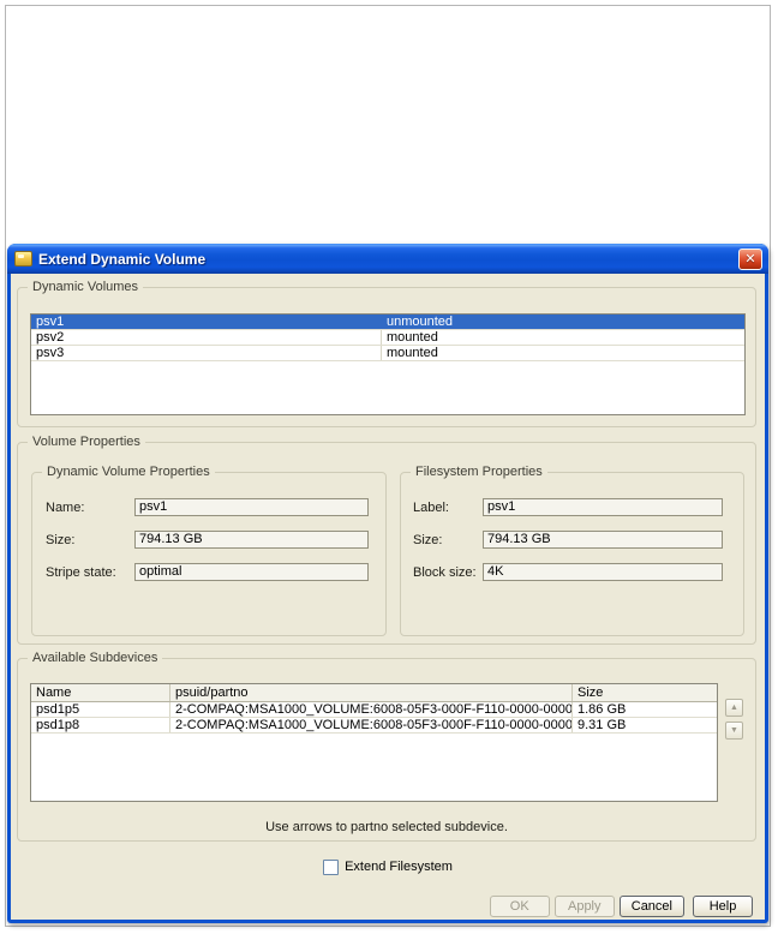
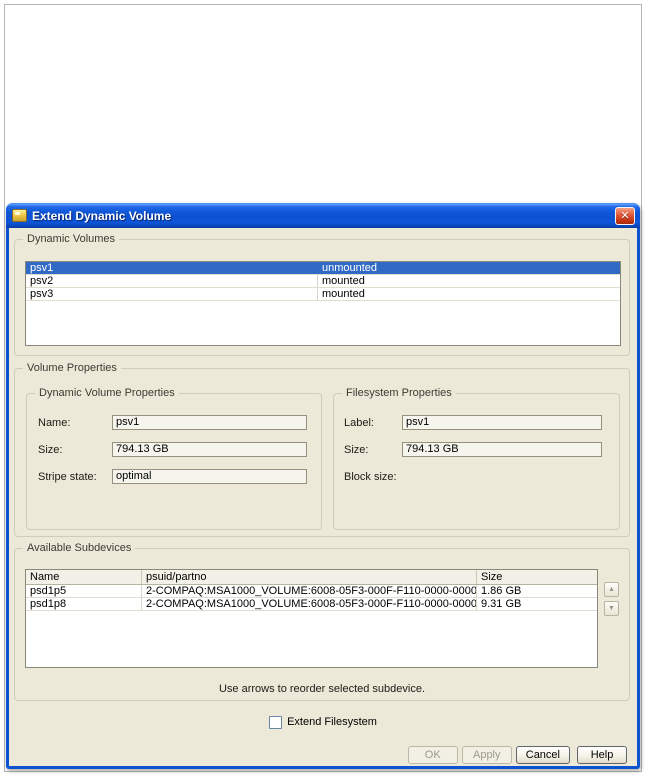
  Extend Dynamic Volume
  ✕
  Dynamic Volumes
  psv1
  unmounted
  psv2
  mounted
  psv3
  mounted
  Volume Properties
  Dynamic Volume Properties
  Name:
  psv1
  Size:
  794.13 GB
  Stripe state:
  optimal
  Filesystem Properties
  Label:
  psv1
  Size:
  794.13 GB
  Block size:
- 4K
  Available Subdevices
  Name
  psuid/partno
  Size
  psd1p5
  2-COMPAQ:MSA1000_VOLUME:6008-05F3-000F-F110-0000-0000
  1.86 GB
  psd1p8
  2-COMPAQ:MSA1000_VOLUME:6008-05F3-000F-F110-0000-0000
  9.31 GB
- Use arrows to partno selected subdevice.
+ Use arrows to reorder selected subdevice.
  Extend Filesystem
  OK
  Apply
  Cancel
  Help
